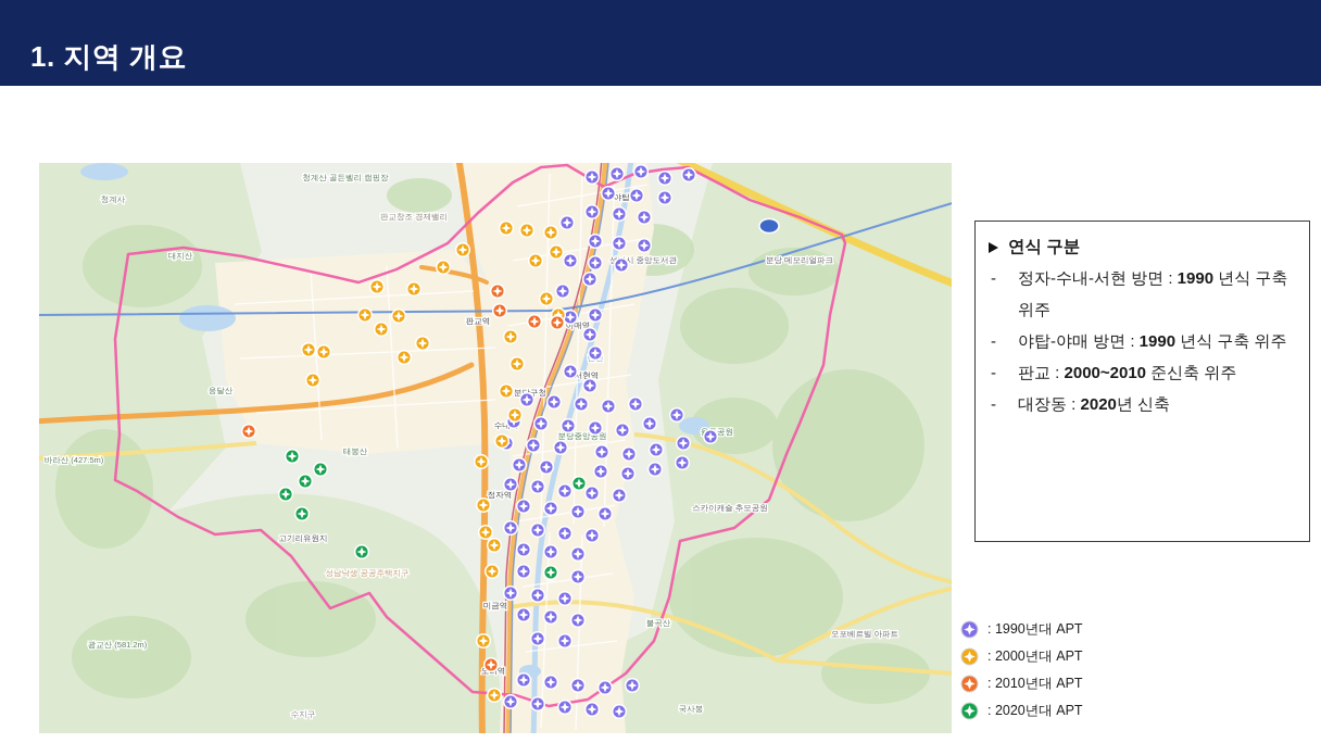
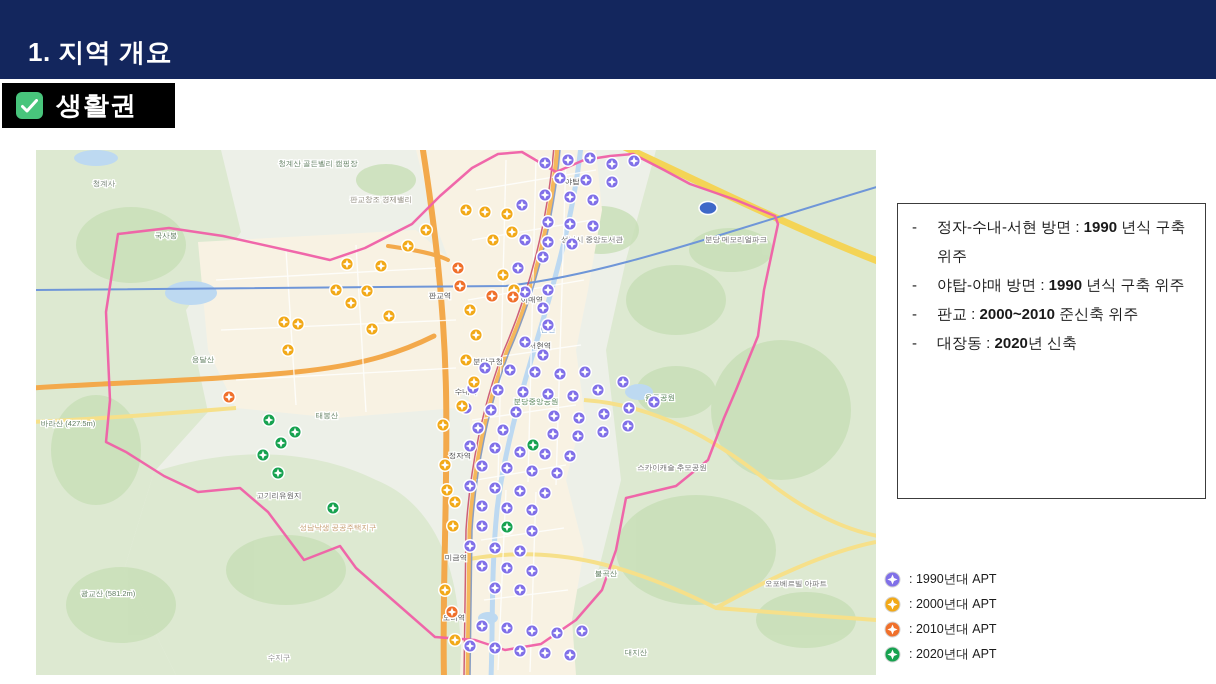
  1. 지역 개요
+ 생활권
  청계사
- 대지산
+ 국사봉
  청계산 골든벨리 캠핑장
  판교창조 경제밸리
  성시 중앙도서관
  분당 메모리얼파크
  판교역
  이매역
  서현역
  응달산
  분구청
  분당중앙공원
  태봉산
  바라산 (427.5m)
  정자역
  스카이캐슬 추모공원
  고기리유원지
  성남낙생 공공주택지구
  미금역
  불곡산
  오포베르빌 아파트
  광교산 (581.2m)
  수지구
- 국사봉
+ 대지산
- 연식 구분
  -
  정자-수내-서현 방면 : 1990 년식 구축 위주
  -
  야탑-야매 방면 : 1990 년식 구축 위주
  -
  판교 : 2000~2010 준신축 위주
  -
  대장동 : 2020년 신축
  : 1990년대 APT
  : 2000년대 APT
  : 2010년대 APT
  : 2020년대 APT
